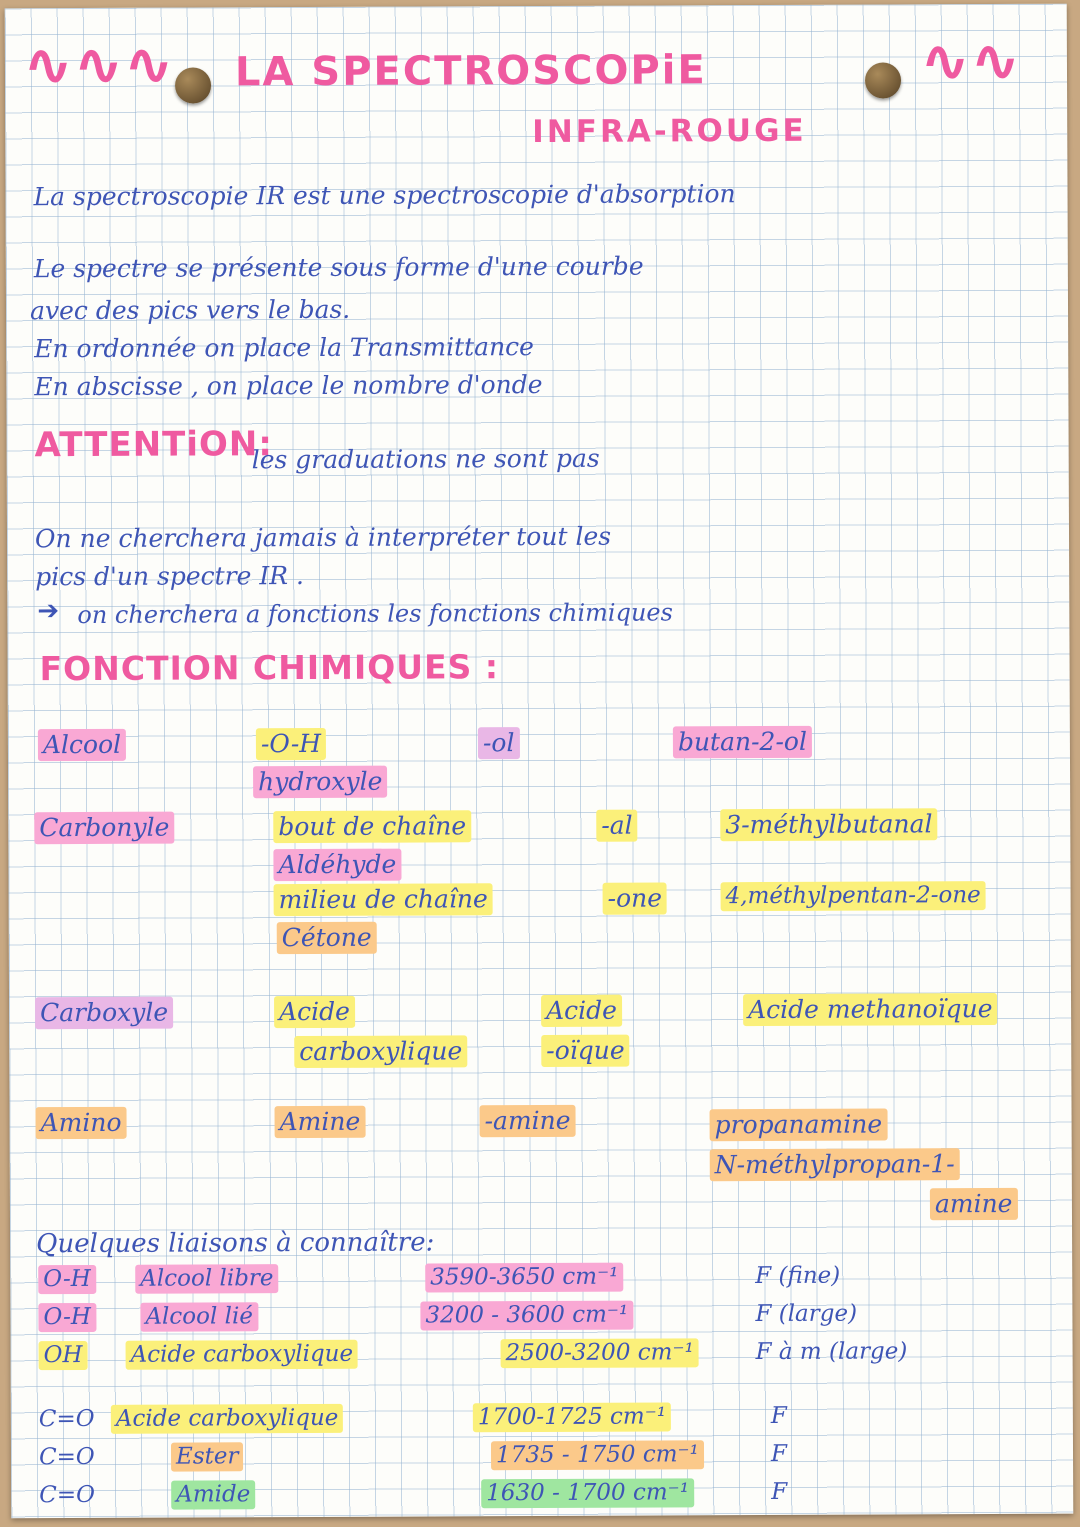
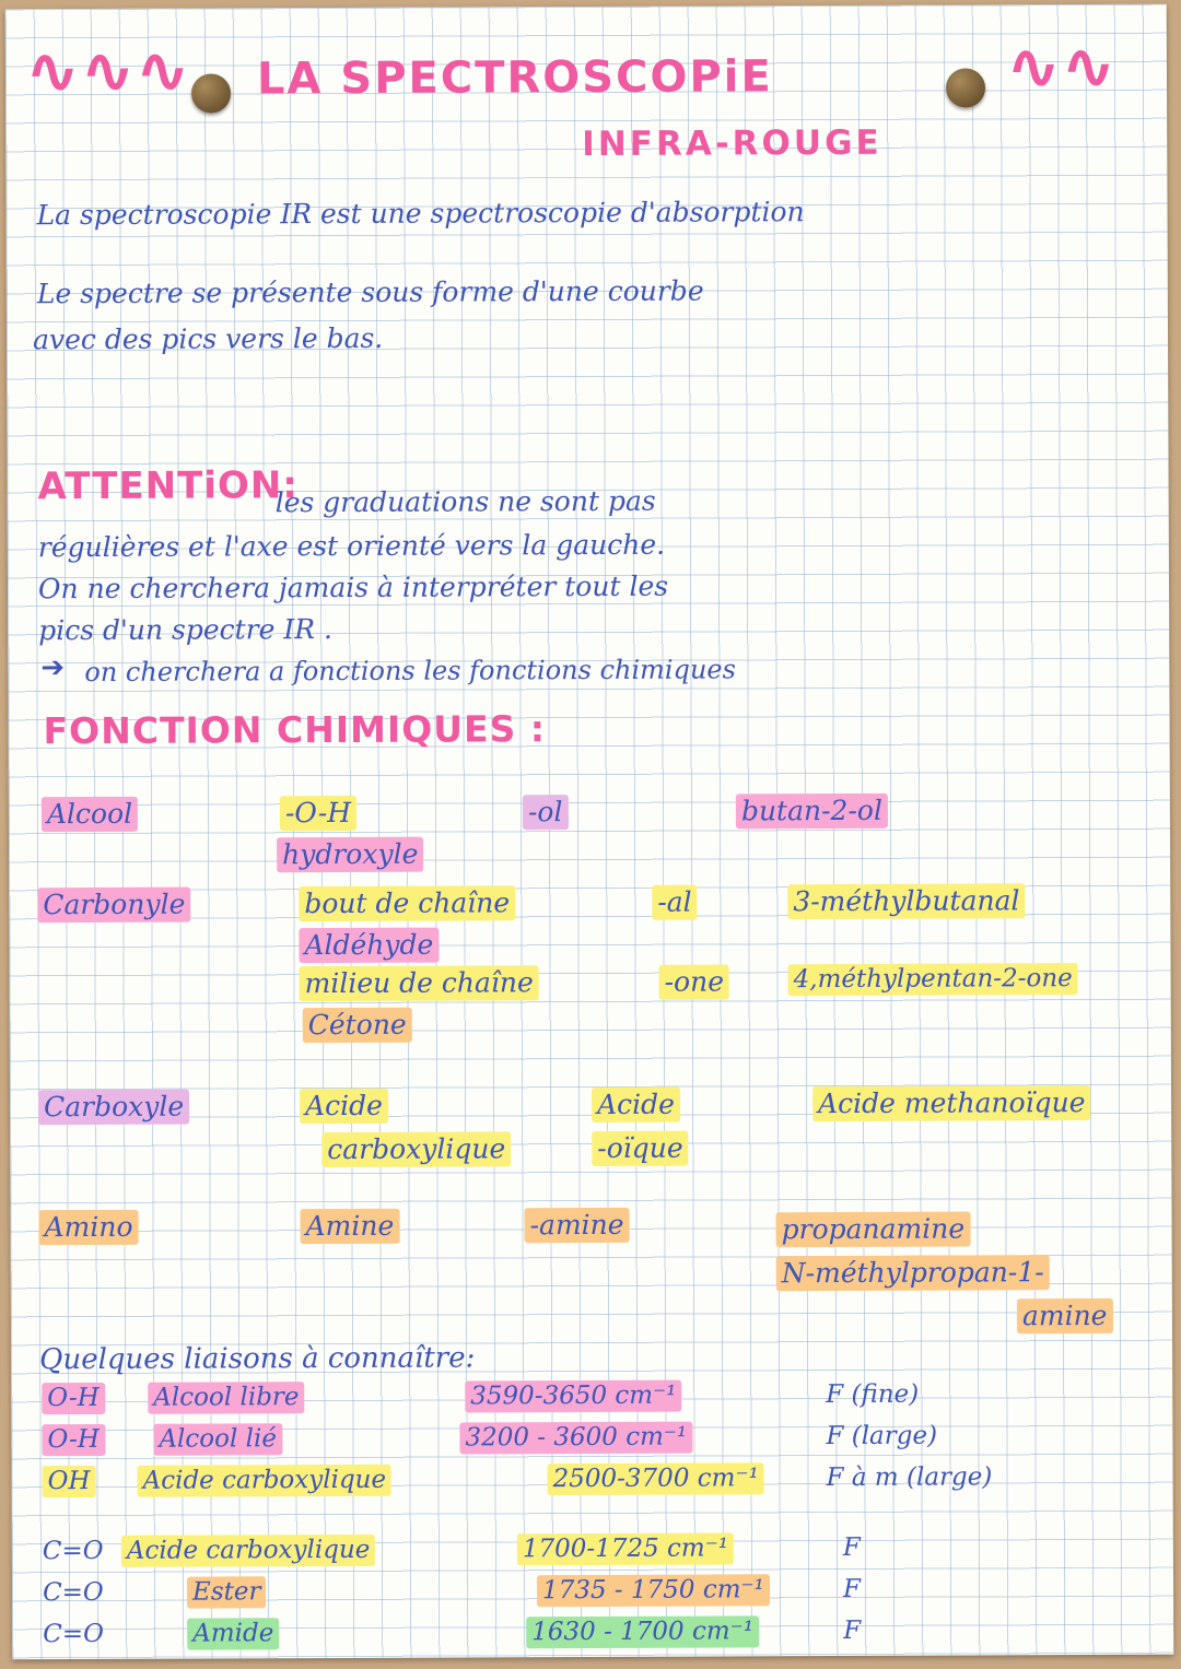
  ∿∿∿
  ∿∿
  LA SPECTROSCOPiE
  INFRA-ROUGE
  La spectroscopie IR est une spectroscopie d'absorption
  Le spectre se présente sous forme d'une courbe
  avec des pics vers le bas.
- En ordonnée on place la Transmittance
- En abscisse , on place le nombre d'onde
  ATTENTiON:
  les graduations ne sont pas
+ régulières et l'axe est orienté vers la gauche.
  On ne cherchera jamais à interpréter tout les
  pics d'un spectre IR .
  ➔
  on cherchera a fonctions les fonctions chimiques
  FONCTION CHIMIQUES :
  Alcool
  -O-H
  hydroxyle
  -ol
  butan-2-ol
  Carbonyle
  bout de chaîne
  Aldéhyde
  -al
  3-méthylbutanal
  milieu de chaîne
  Cétone
  -one
  4,méthylpentan-2-one
  Carboxyle
  Acide
  carboxylique
  Acide
  -oïque
  Acide methanoïque
  Amino
  Amine
  -amine
  propanamine
  N-méthylpropan-1-
  amine
  Quelques liaisons à connaître:
  O-H
  Alcool libre
  3590-3650 cm⁻¹
  F (fine)
  O-H
  Alcool lié
  3200 - 3600 cm⁻¹
  F (large)
  OH
  Acide carboxylique
- 2500-3200 cm⁻¹
+ 2500-3700 cm⁻¹
  F à m (large)
  C=O
  Acide carboxylique
  1700-1725 cm⁻¹
  F
  C=O
  Ester
  1735 - 1750 cm⁻¹
  F
  C=O
  Amide
  1630 - 1700 cm⁻¹
  F
